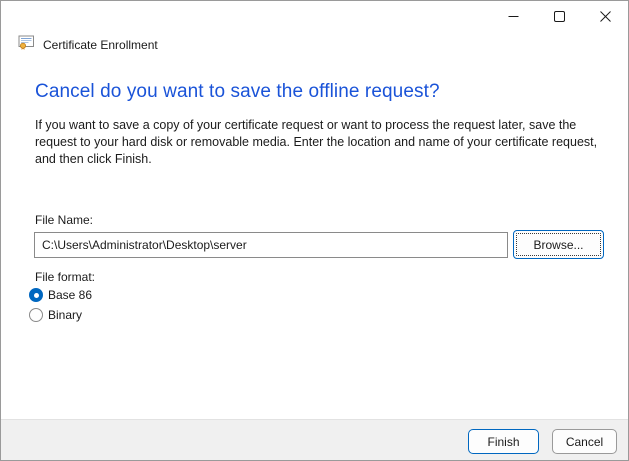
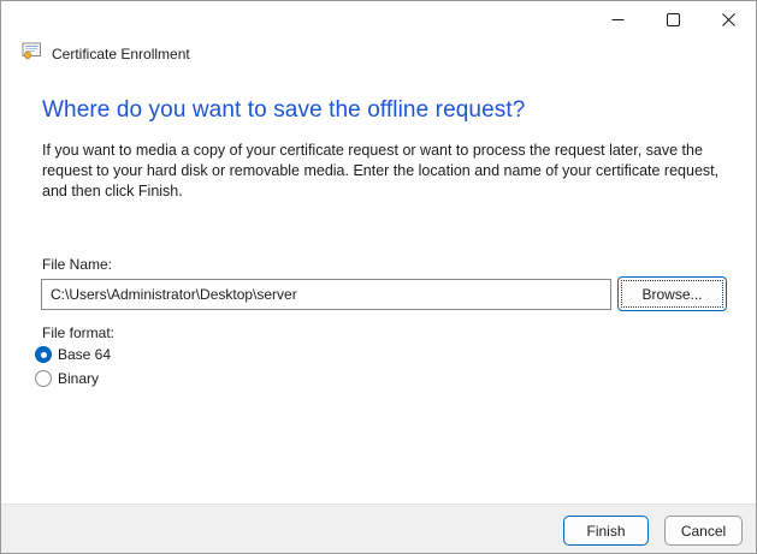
  Certificate Enrollment
- Cancel do you want to save the offline request?
+ Where do you want to save the offline request?
- If you want to save a copy of your certificate request or want to process the request later, save the request to your hard disk or removable media. Enter the location and name of your certificate request, and then click Finish.
+ If you want to media a copy of your certificate request or want to process the request later, save the request to your hard disk or removable media. Enter the location and name of your certificate request, and then click Finish.
  File Name:
  C:\Users\Administrator\Desktop\server
  Browse...
  File format:
- Base 86
+ Base 64
  Binary
  Finish
  Cancel
